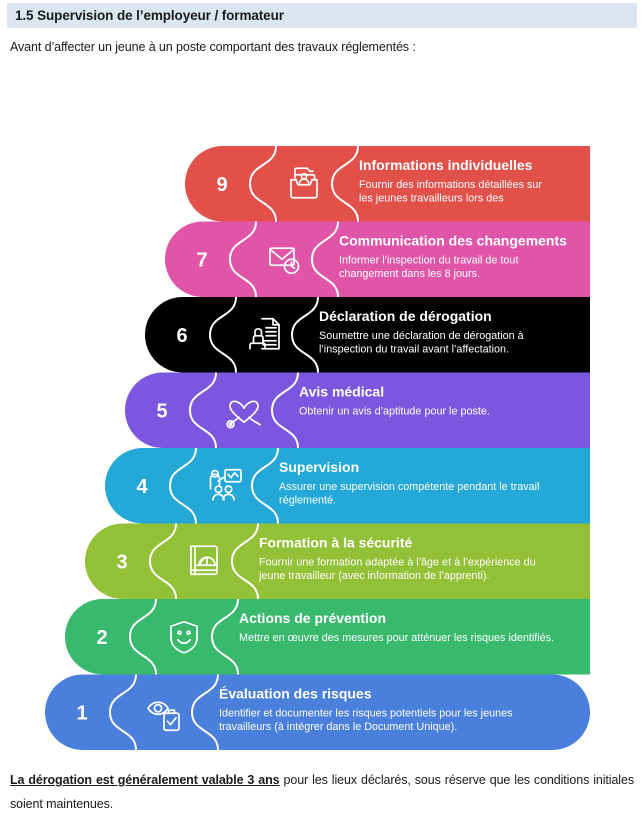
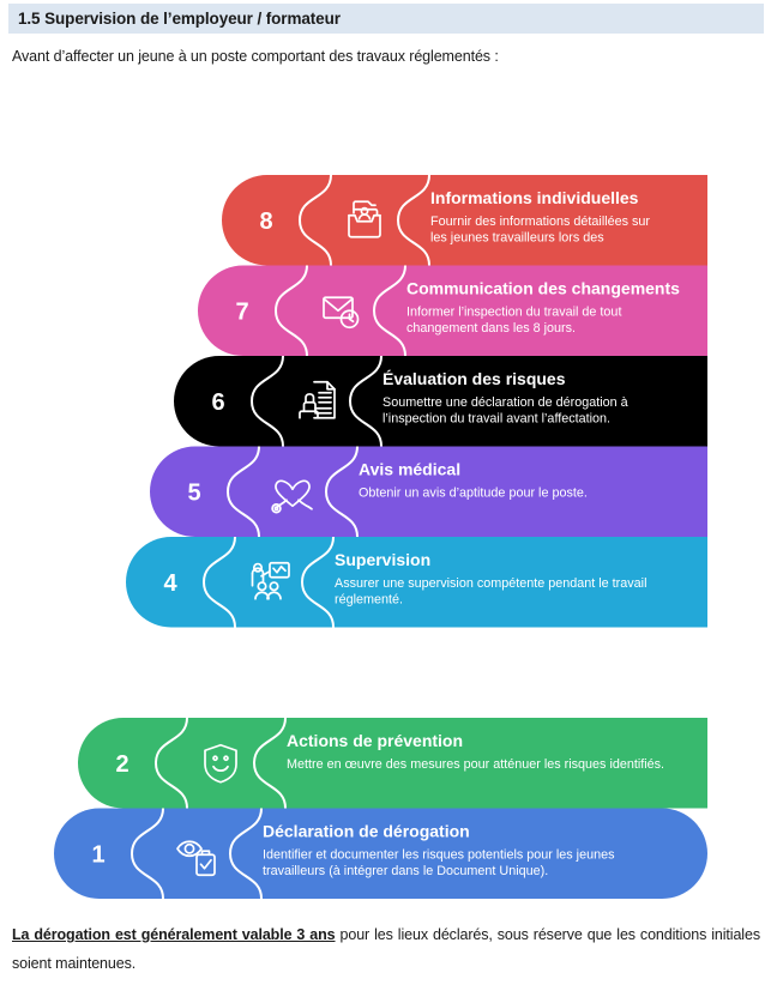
  1.5 Supervision de l’employeur / formateur
  Avant d’affecter un jeune à un poste comportant des travaux réglementés :
- 9
+ 8
  Informations individuelles
  Fournir des informations détaillées sur les jeunes travailleurs lors des
  7
  Communication des changements
  Informer l’inspection du travail de tout changement dans les 8 jours.
  6
- Déclaration de dérogation
+ Évaluation des risques
  Soumettre une déclaration de dérogation à l’inspection du travail avant l’affectation.
  5
  Avis médical
  Obtenir un avis d’aptitude pour le poste.
  4
  Supervision
  Assurer une supervision compétente pendant le travail réglementé.
- 3
- Formation à la sécurité
- Fournir une formation adaptée à l’âge et à l’expérience du jeune travailleur (avec information de l’apprenti).
  2
  Actions de prévention
  Mettre en œuvre des mesures pour atténuer les risques identifiés.
  1
- Évaluation des risques
+ Déclaration de dérogation
  Identifier et documenter les risques potentiels pour les jeunes travailleurs (à intégrer dans le Document Unique).
  La dérogation est généralement valable 3 ans pour les lieux déclarés, sous réserve que les conditions initiales soient maintenues.
